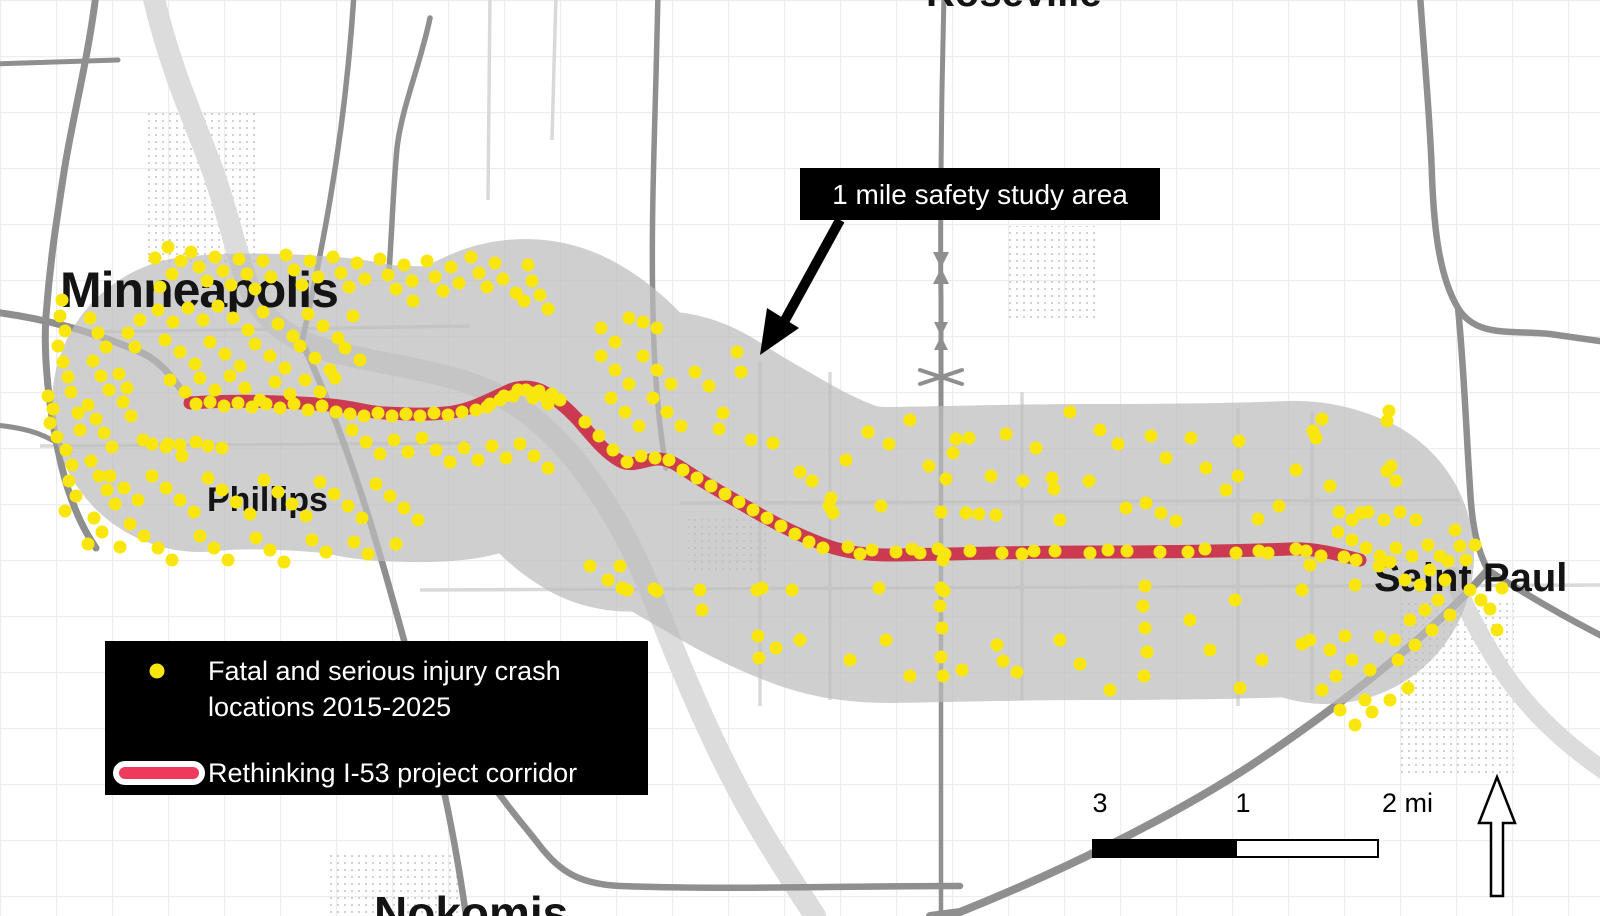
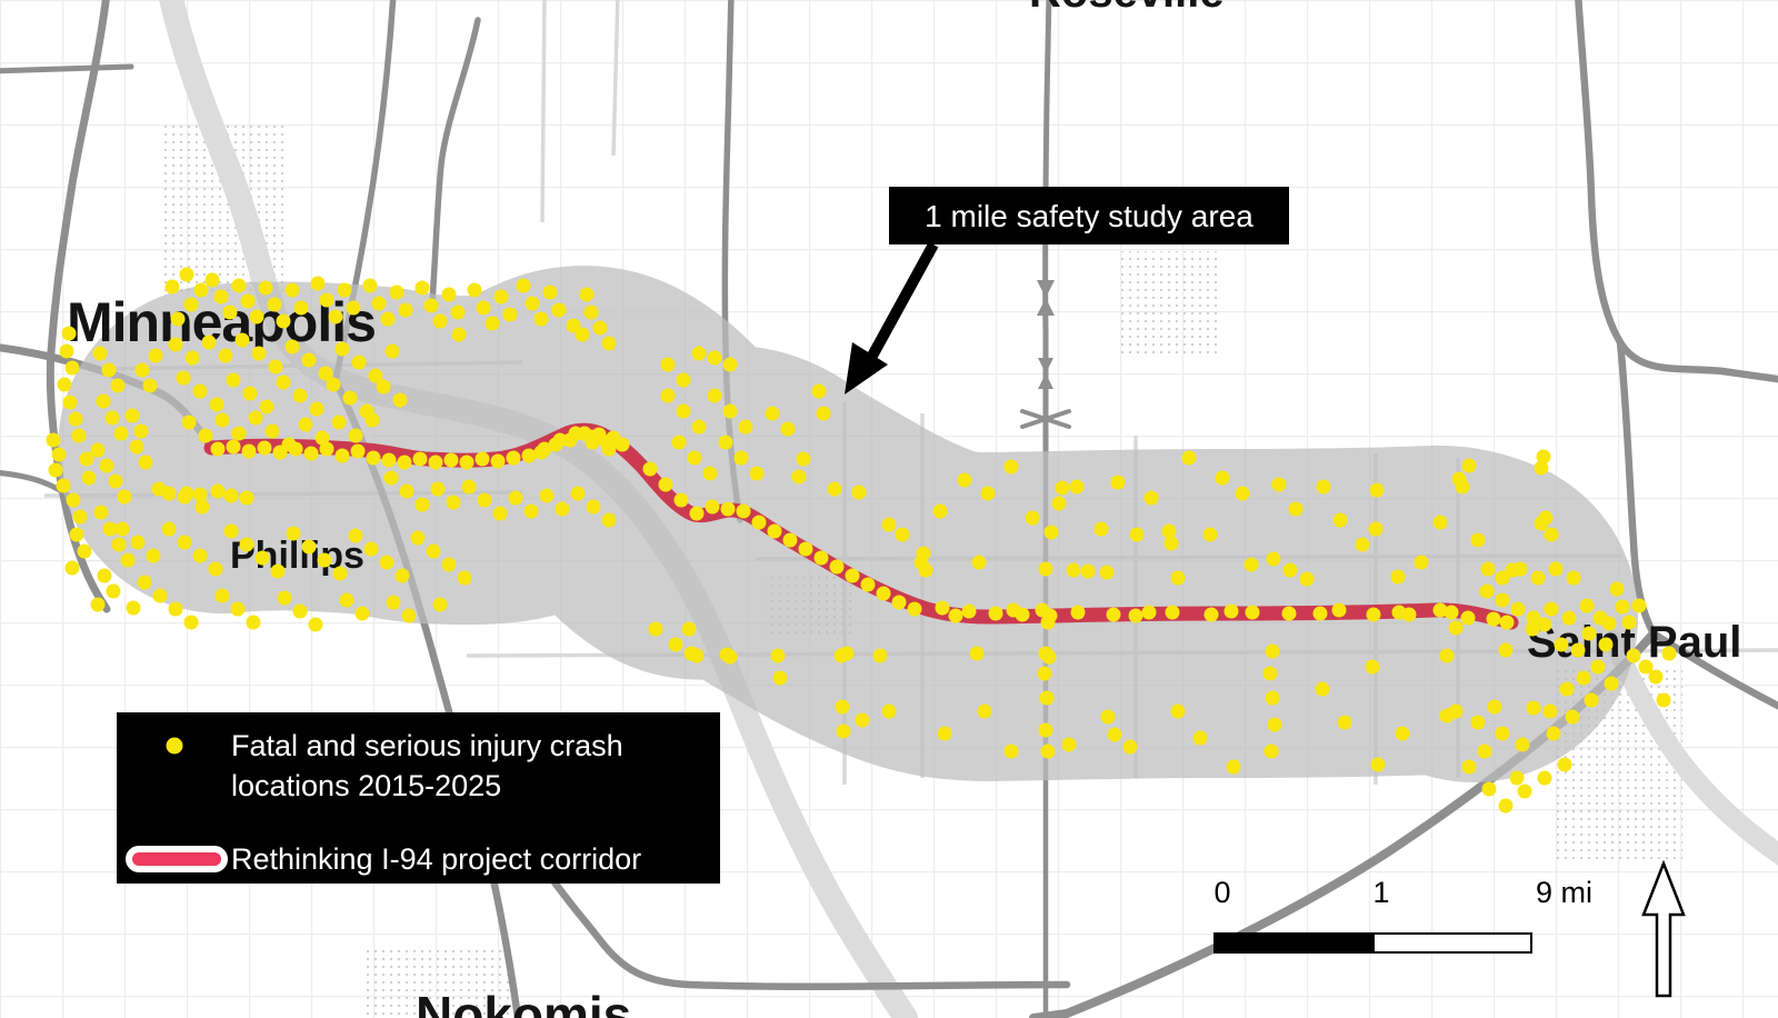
  Mineapols
  Pillips
  Sait Paul
  Nokomis
  1 mile safety study area
  Fatal and serious injury crash
  locations 2015-2025
- Rethinking I-53 project corridor
+ Rethinking I-94 project corridor
- 3
+ 0
  1
- 2 mi
+ 9 mi
